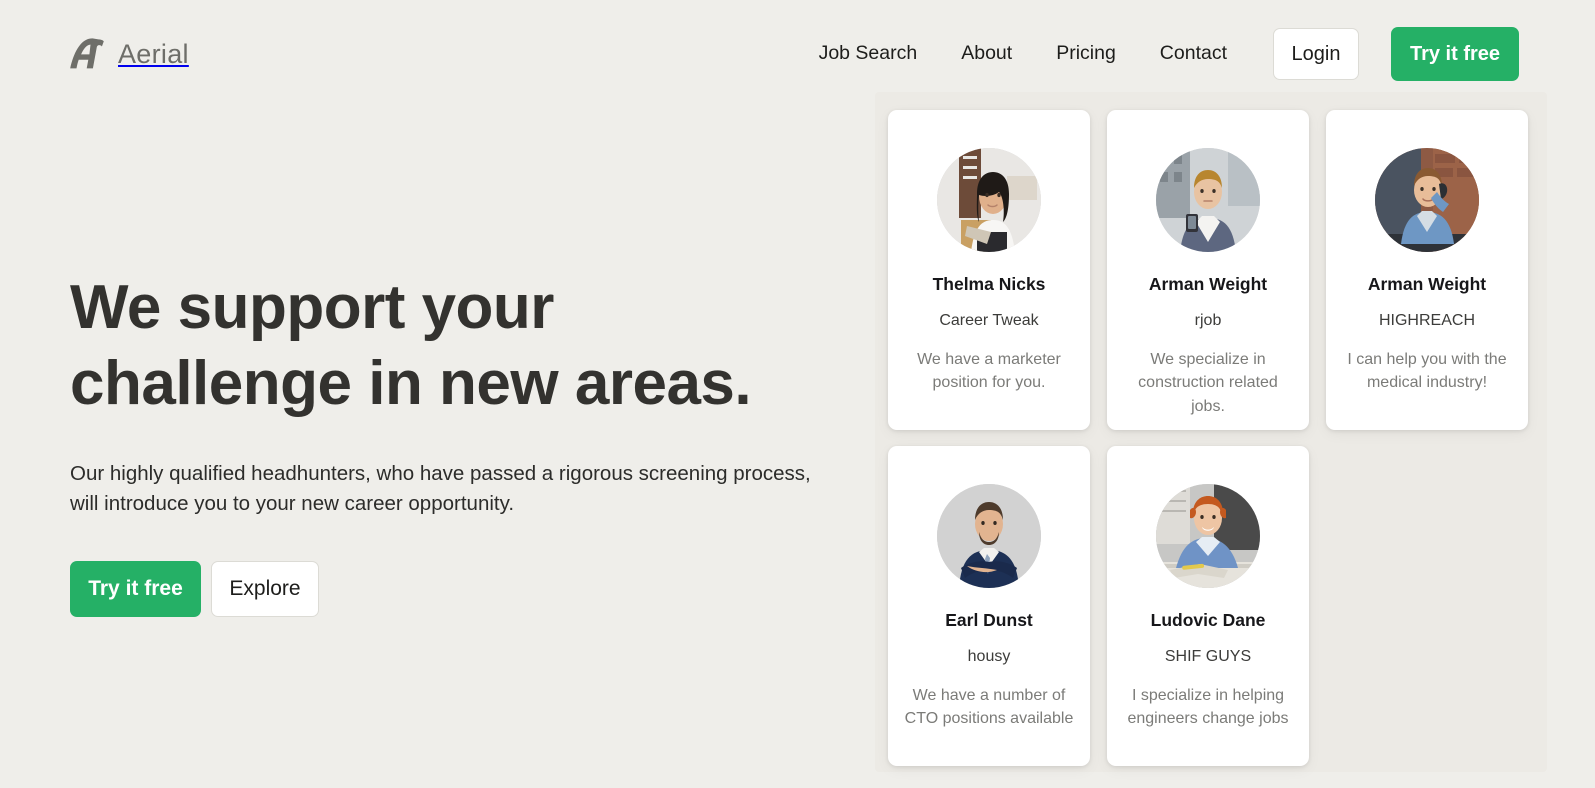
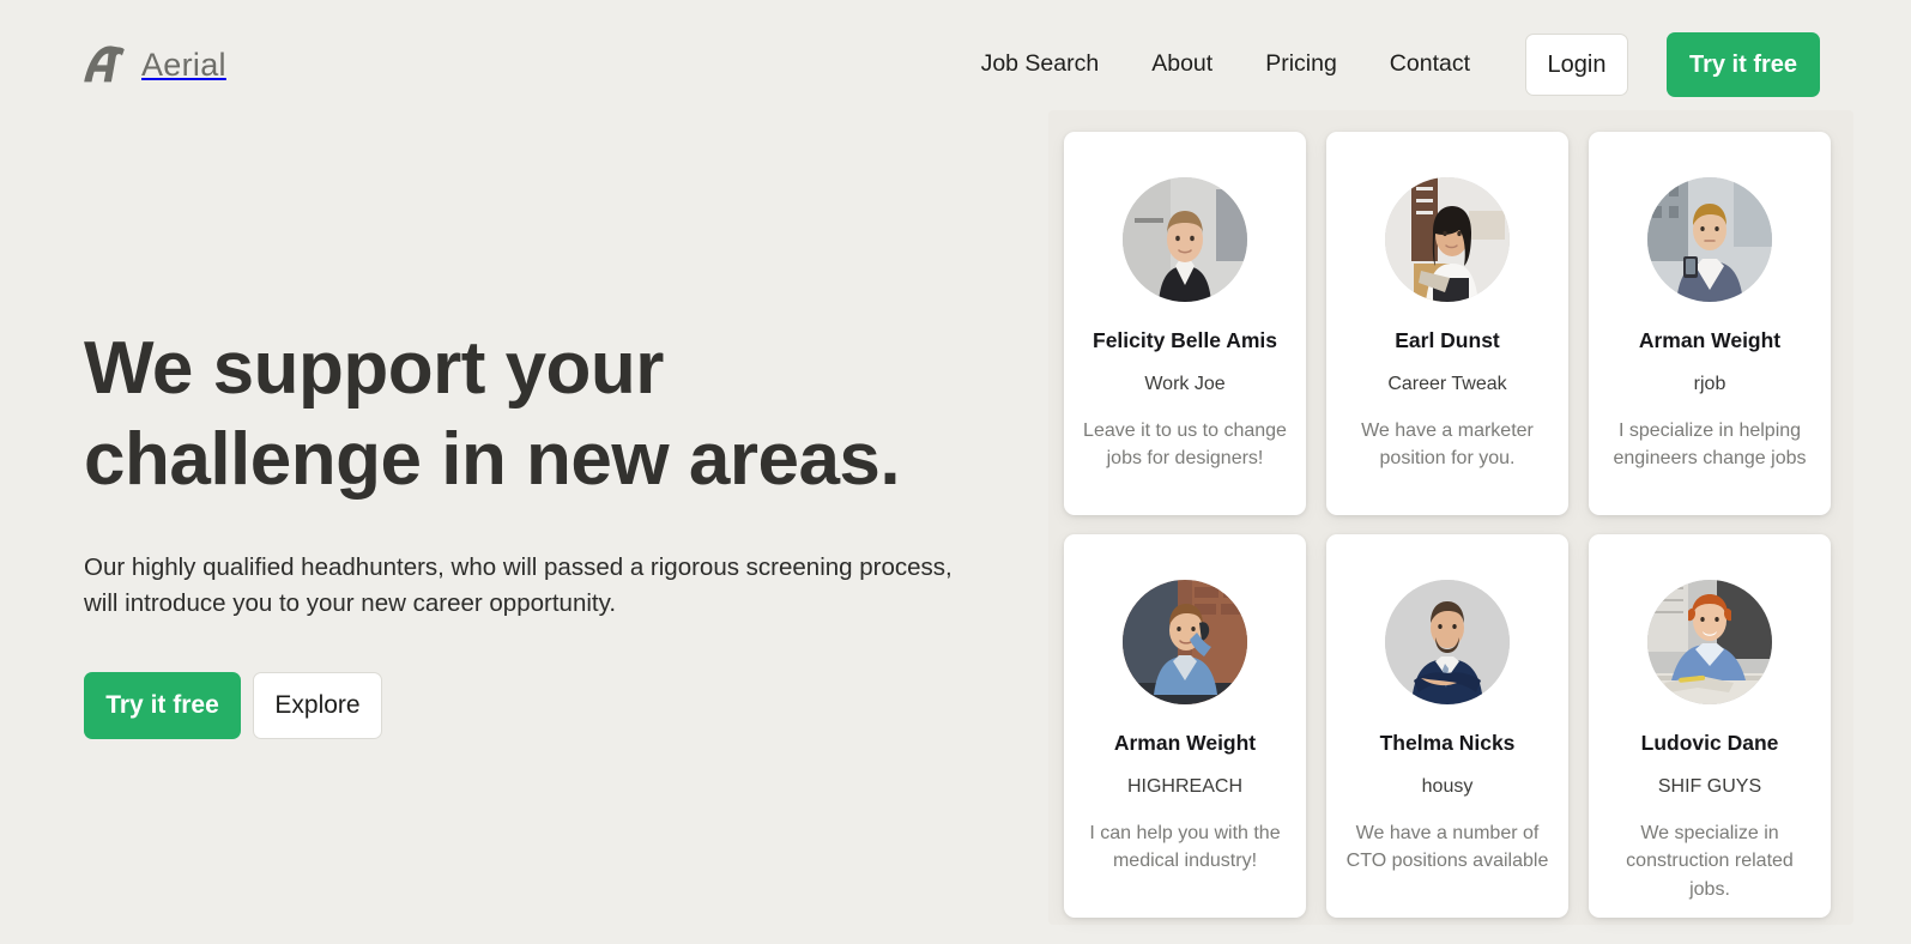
  Aerial
  Job Search
  About
  Pricing
  Contact
  Login
  Try it free
  We support your
  challenge in new areas.
- Our highly qualified headhunters, who have passed a rigorous screening process, will introduce you to your new career opportunity.
+ Our highly qualified headhunters, who will passed a rigorous screening process, will introduce you to your new career opportunity.
  Try it free
  Explore
+ Felicity Belle Amis
+ Work Joe
+ Leave it to us to change jobs for designers!
- Thelma Nicks
+ Earl Dunst
  Career Tweak
  We have a marketer position for you.
  Arman Weight
  rjob
- We specialize in construction related jobs.
+ I specialize in helping engineers change jobs
  Arman Weight
  HIGHREACH
  I can help you with the medical industry!
- Earl Dunst
+ Thelma Nicks
  housy
  We have a number of CTO positions available
  Ludovic Dane
  SHIF GUYS
- I specialize in helping engineers change jobs
+ We specialize in construction related jobs.
